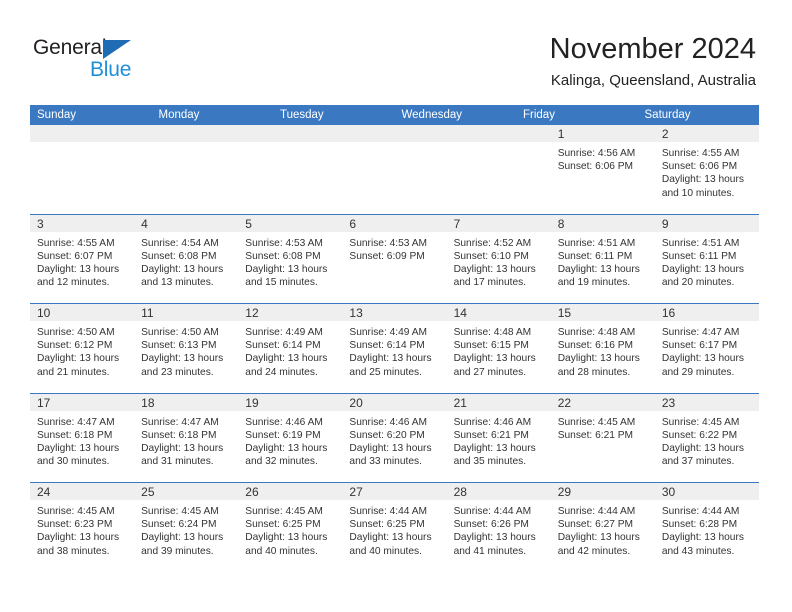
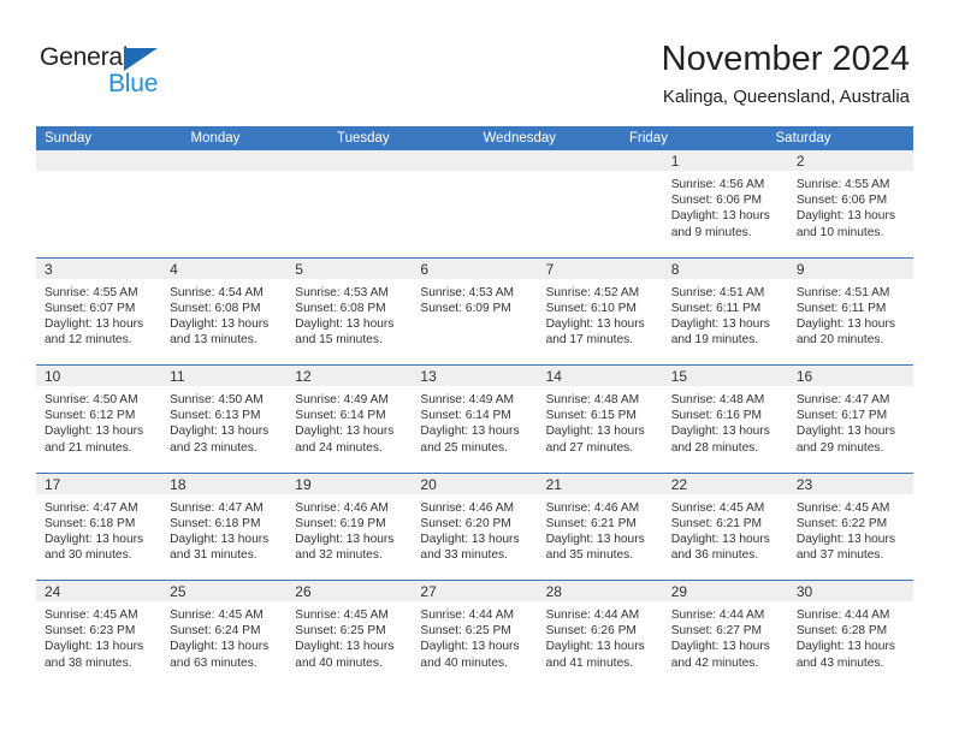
  General
  Blue
  November 2024
  Kalinga, Queensland, Australia
  Sunday
  Monday
  Tuesday
  Wednesday
  Friday
  Saturday
  1
  Sunrise: 4:56 AM
  Sunset: 6:06 PM
+ Daylight: 13 hours and 9 minutes.
  2
  Sunrise: 4:55 AM
  Sunset: 6:06 PM
  Daylight: 13 hours and 10 minutes.
  3
  Sunrise: 4:55 AM
  Sunset: 6:07 PM
  Daylight: 13 hours and 12 minutes.
  4
  Sunrise: 4:54 AM
  Sunset: 6:08 PM
  Daylight: 13 hours and 13 minutes.
  5
  Sunrise: 4:53 AM
  Sunset: 6:08 PM
  Daylight: 13 hours and 15 minutes.
  6
  Sunrise: 4:53 AM
  Sunset: 6:09 PM
  7
  Sunrise: 4:52 AM
  Sunset: 6:10 PM
  Daylight: 13 hours and 17 minutes.
  8
  Sunrise: 4:51 AM
  Sunset: 6:11 PM
  Daylight: 13 hours and 19 minutes.
  9
  Sunrise: 4:51 AM
  Sunset: 6:11 PM
  Daylight: 13 hours and 20 minutes.
  10
  Sunrise: 4:50 AM
  Sunset: 6:12 PM
  Daylight: 13 hours and 21 minutes.
  11
  Sunrise: 4:50 AM
  Sunset: 6:13 PM
  Daylight: 13 hours and 23 minutes.
  12
  Sunrise: 4:49 AM
  Sunset: 6:14 PM
  Daylight: 13 hours and 24 minutes.
  13
  Sunrise: 4:49 AM
  Sunset: 6:14 PM
  Daylight: 13 hours and 25 minutes.
  14
  Sunrise: 4:48 AM
  Sunset: 6:15 PM
  Daylight: 13 hours and 27 minutes.
  15
  Sunrise: 4:48 AM
  Sunset: 6:16 PM
  Daylight: 13 hours and 28 minutes.
  16
  Sunrise: 4:47 AM
  Sunset: 6:17 PM
  Daylight: 13 hours and 29 minutes.
  17
  Sunrise: 4:47 AM
  Sunset: 6:18 PM
  Daylight: 13 hours and 30 minutes.
  18
  Sunrise: 4:47 AM
  Sunset: 6:18 PM
  Daylight: 13 hours and 31 minutes.
  19
  Sunrise: 4:46 AM
  Sunset: 6:19 PM
  Daylight: 13 hours and 32 minutes.
  20
  Sunrise: 4:46 AM
  Sunset: 6:20 PM
  Daylight: 13 hours and 33 minutes.
  21
  Sunrise: 4:46 AM
  Sunset: 6:21 PM
  Daylight: 13 hours and 35 minutes.
  22
  Sunrise: 4:45 AM
  Sunset: 6:21 PM
+ Daylight: 13 hours and 36 minutes.
  23
  Sunrise: 4:45 AM
  Sunset: 6:22 PM
  Daylight: 13 hours and 37 minutes.
  24
  Sunrise: 4:45 AM
  Sunset: 6:23 PM
  Daylight: 13 hours and 38 minutes.
  25
  Sunrise: 4:45 AM
  Sunset: 6:24 PM
- Daylight: 13 hours and 39 minutes.
+ Daylight: 13 hours and 63 minutes.
  26
  Sunrise: 4:45 AM
  Sunset: 6:25 PM
  Daylight: 13 hours and 40 minutes.
  27
  Sunrise: 4:44 AM
  Sunset: 6:25 PM
  Daylight: 13 hours and 40 minutes.
  28
  Sunrise: 4:44 AM
  Sunset: 6:26 PM
  Daylight: 13 hours and 41 minutes.
  29
  Sunrise: 4:44 AM
  Sunset: 6:27 PM
  Daylight: 13 hours and 42 minutes.
  30
  Sunrise: 4:44 AM
  Sunset: 6:28 PM
  Daylight: 13 hours and 43 minutes.
